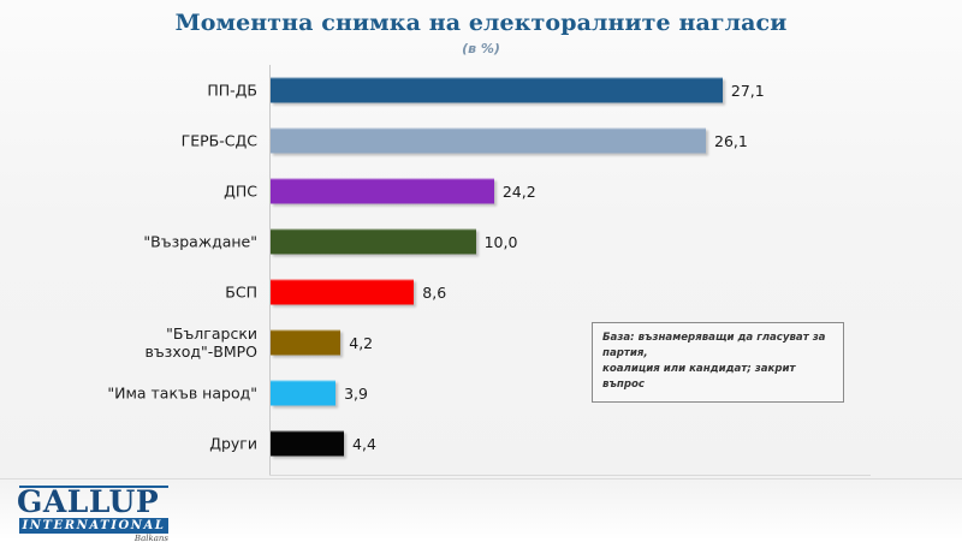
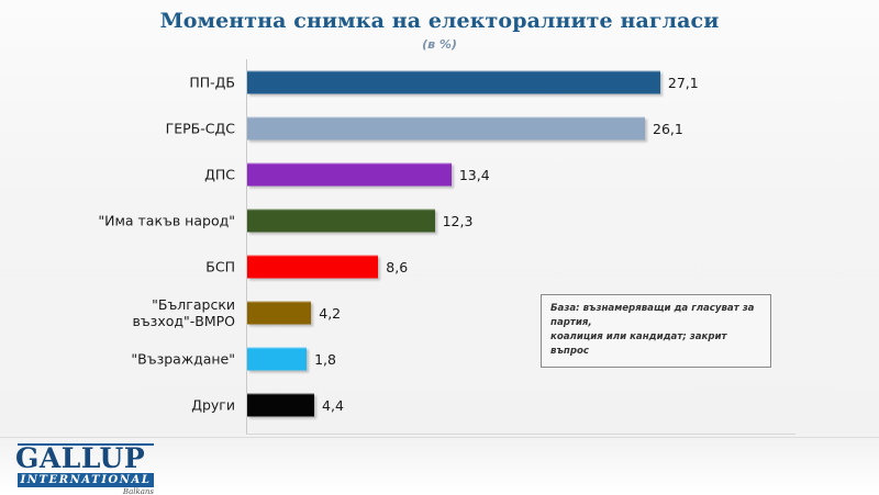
  Моментна снимка на електоралните нагласи
  (в %)
  ПП-ДБ
  27,1
  ГЕРБ-СДС
  26,1
  ДПС
- 24,2
+ 13,4
- "Възраждане"
+ "Има такъв народ"
- 10,0
+ 12,3
  БСП
  8,6
  "Български
  възход"-ВМРО
  4,2
- "Има такъв народ"
+ "Възраждане"
- 3,9
+ 1,8
  Други
  4,4
  База: възнамеряващи да гласуват за партия,
  коалиция или кандидат; закрит въпрос
  GALLUP
  INTERNATIONAL
  Balkans
